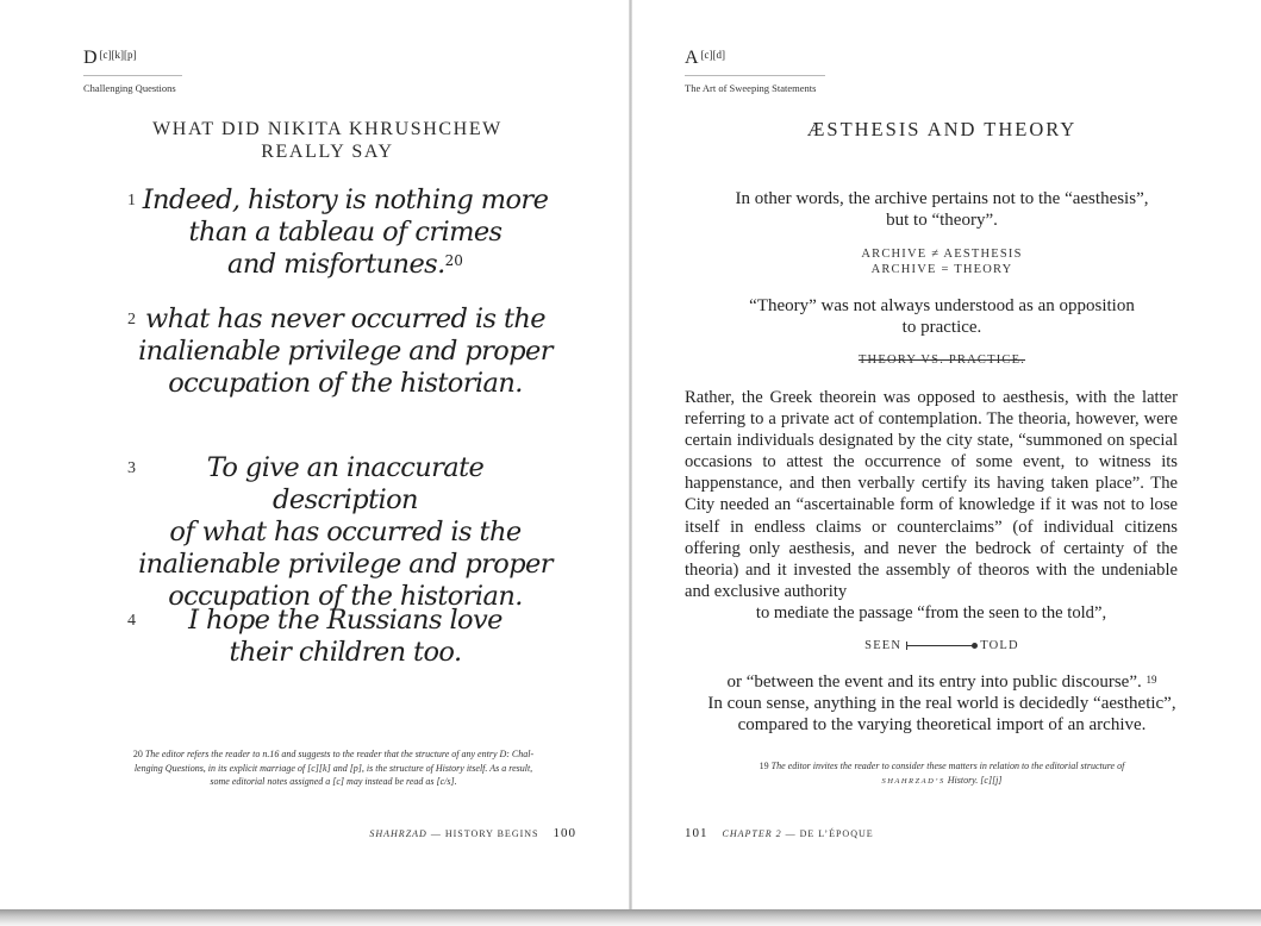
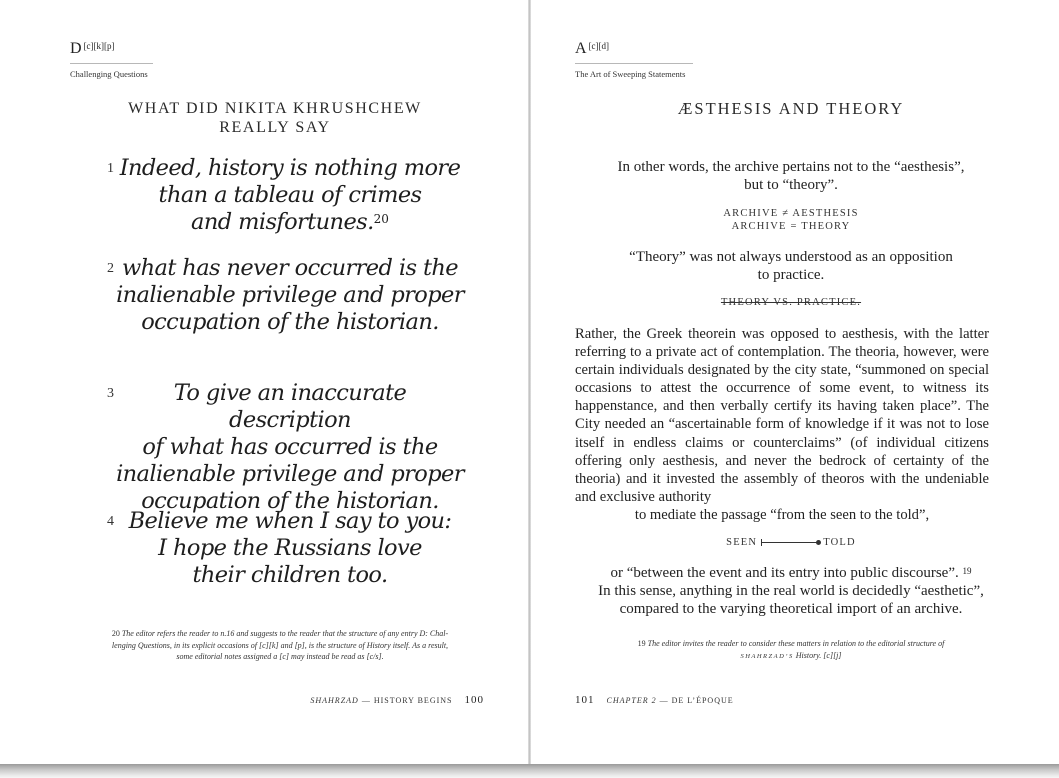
  D [c][k][p]
  Challenging Questions
  WHAT DID NIKITA KHRUSHCHEW
  REALLY SAY
  1
  Indeed, history is nothing more
  than a tableau of crimes
  and misfortunes.20
  2
  what has never occurred is the
  inalienable privilege and proper
  occupation of the historian.
  3
  To give an inaccurate description
  of what has occurred is the
  inalienable privilege and proper
  occupation of the historian.
  4
+ Believe me when I say to you:
  I hope the Russians love
  their children too.
  20 The editor refers the reader to n.16 and suggests to the reader that the structure of any entry D: Chal-
- lenging Questions, in its explicit marriage of [c][k] and [p], is the structure of History itself. As a result,
+ lenging Questions, in its explicit occasions of [c][k] and [p], is the structure of History itself. As a result,
  some editorial notes assigned a [c] may instead be read as [c/s].
  SHAHRZAD — HISTORY BEGINS 100
  A [c][d]
  The Art of Sweeping Statements
  ÆSTHESIS AND THEORY
  In other words, the archive pertains not to the “aesthesis”,
  but to “theory”.
  ARCHIVE ≠ AESTHESIS
  ARCHIVE = THEORY
  “Theory” was not always understood as an opposition
  to practice.
  THEORY VS. PRACTICE.
  Rather, the Greek theorein was opposed to aesthesis, with the latter referring to a private act of contemplation. The theoria, however, were certain individuals designated by the city state, “summoned on special occasions to attest the occurrence of some event, to witness its happenstance, and then verbally certify its having taken place”. The City needed an “ascertainable form of knowledge if it was not to lose itself in endless claims or coun­terclaims” (of individual citizens offering only aesthesis, and never the bedrock of certainty of the theoria) and it invested the assembly of theoros with the undeniable and exclusive authority
  to mediate the passage “from the seen to the told”,
  SEEN TOLD
  or “between the event and its entry into public discourse”. 19
- In coun sense, anything in the real world is decidedly “aesthetic”,
+ In this sense, anything in the real world is decidedly “aesthetic”,
  compared to the varying theoretical import of an archive.
  19 The editor invites the reader to consider these matters in relation to the editorial structure of
  101 CHAPTER 2 — DE L’ÉPOQUE
